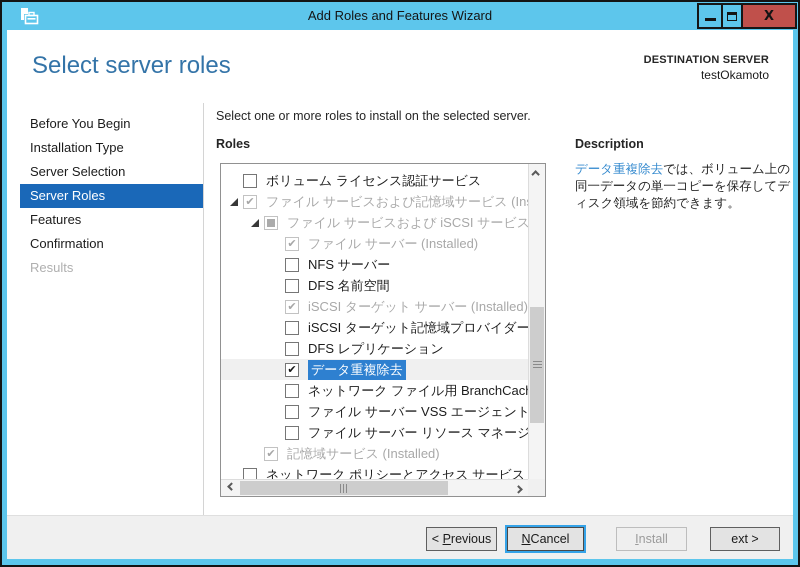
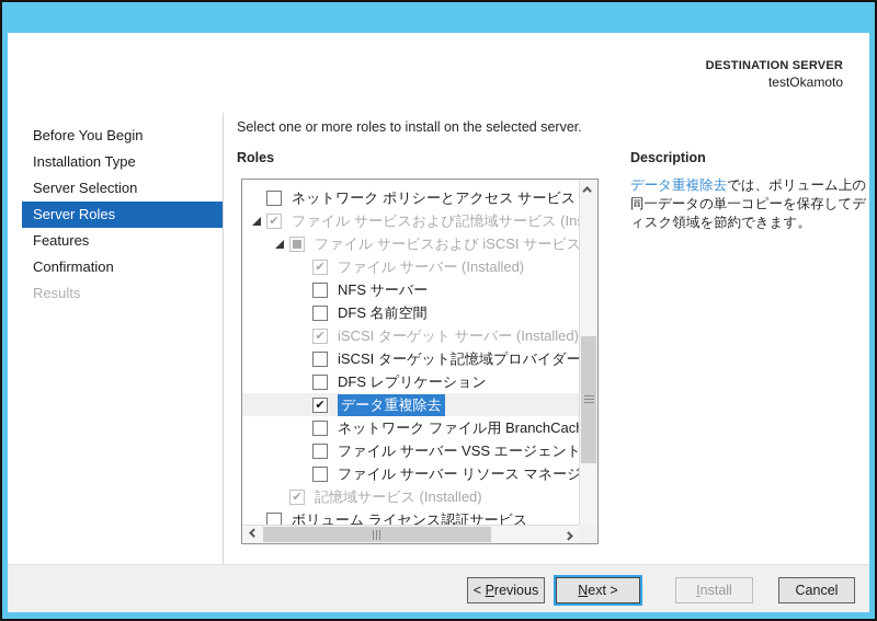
- Add Roles and Features Wizard
- X
- Select server roles
  DESTINATION SERVER
  testOkamoto
  Before You Begin
  Installation Type
  Server Selection
  Server Roles
  Features
  Confirmation
  Results
  Select one or more roles to install on the selected server.
  Roles
  Description
- ボリューム ライセンス認証サービス
+ ネットワーク ポリシーとアクセス サービス
  ✔
  ファイル サービスおよび記憶域サービス (In
  ✔
  ファイル サーバー (Installed)
  NFS サーバー
  DFS 名前空間
  ✔
  iSCSI ターゲット サーバー (Installed)
  iSCSI ターゲット記憶域プロバイダー
  DFS レプリケーション
  ✔
  データ重複除去
  ネットワーク ファイル用 BranchCac
  ファイル サーバー VSS エージェント
  ファイル サーバー リソース マネージ
  ✔
  記憶域サービス (Installed)
- ネットワーク ポリシーとアクセス サービス
+ ボリューム ライセンス認証サービス
  データ重複除去では、ボリューム上の同一データの単一コピーを保存してディスク領域を節約できます。
  < Previous
- NCancel
+ Next >
  Install
- ext >
+ Cancel
